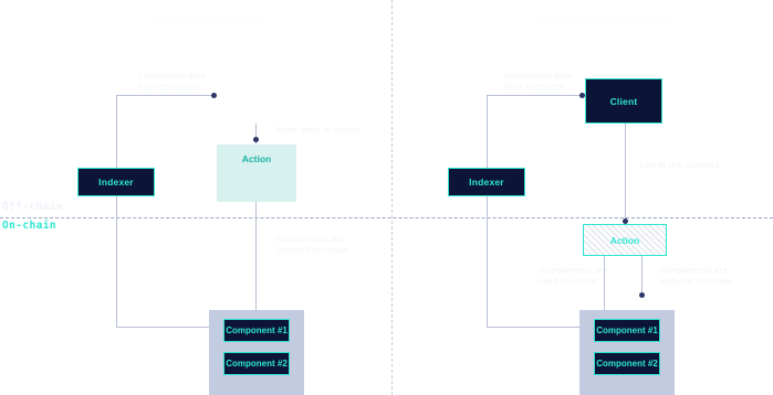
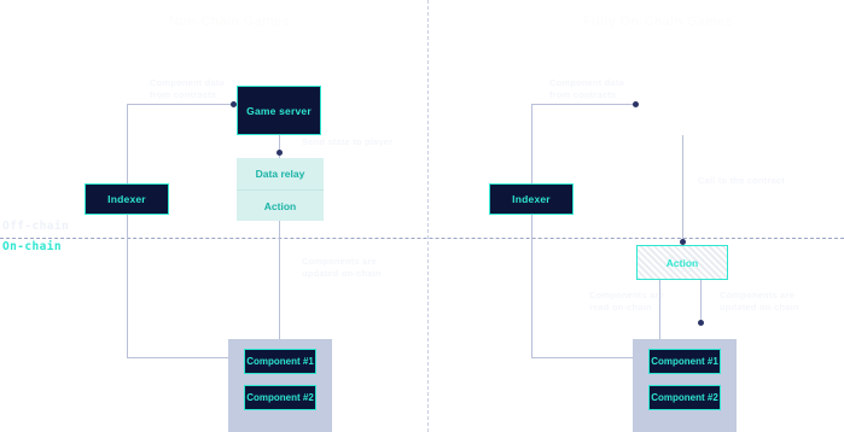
  On-chain
+ Game server
  Indexer
+ Data relay
  Action
  Component #1
  Component #2
  Components are
- Client
  Indexer
  Action
  Component #1
  Component #2
